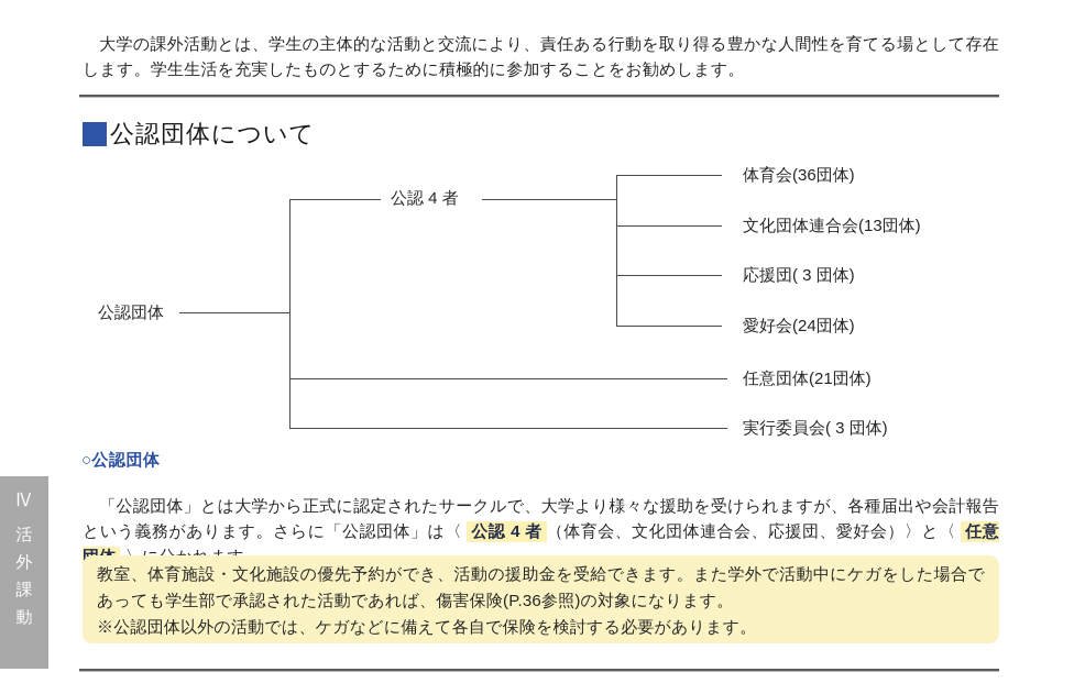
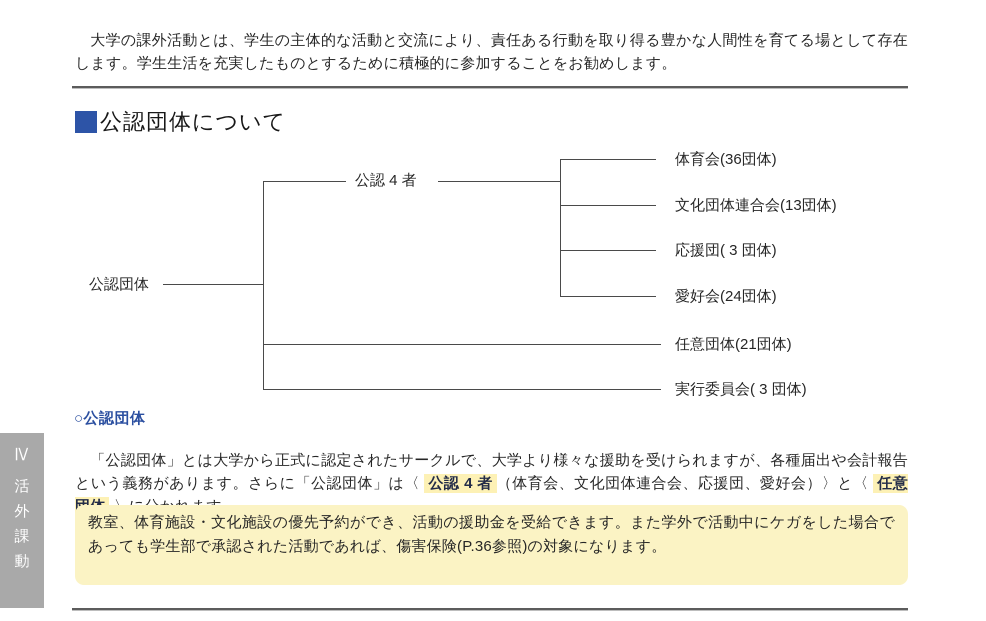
  大学の課外活動とは、学生の主体的な活動と交流により、責任ある行動を取り得る豊かな人間性を育てる場として存在します。学生生活を充実したものとするために積極的に参加することをお勧めします。
  公認団体について
  公認団体
  公認 4 者
  体育会(36団体)
  文化団体連合会(13団体)
  応援団( 3 団体)
  愛好会(24団体)
  任意団体(21団体)
  実行委員会( 3 団体)
  ○公認団体
  「公認団体」とは大学から正式に認定されたサークルで、大学より様々な援助を受けられますが、各種届出や会計報告という義務があります。さらに「公認団体」は〈 公認 4 者 （体育会、文化団体連合会、応援団、愛好会）〉と〈 任意
  教室、体育施設・文化施設の優先予約ができ、活動の援助金を受給できます。また学外で活動中にケガをした場合であっても学生部で承認された活動であれば、傷害保険(P.36参照)の対象になります。
- ※公認団体以外の活動では、ケガなどに備えて各自で保険を検討する必要があります。
  Ⅳ
  活
  外
  課
  動
